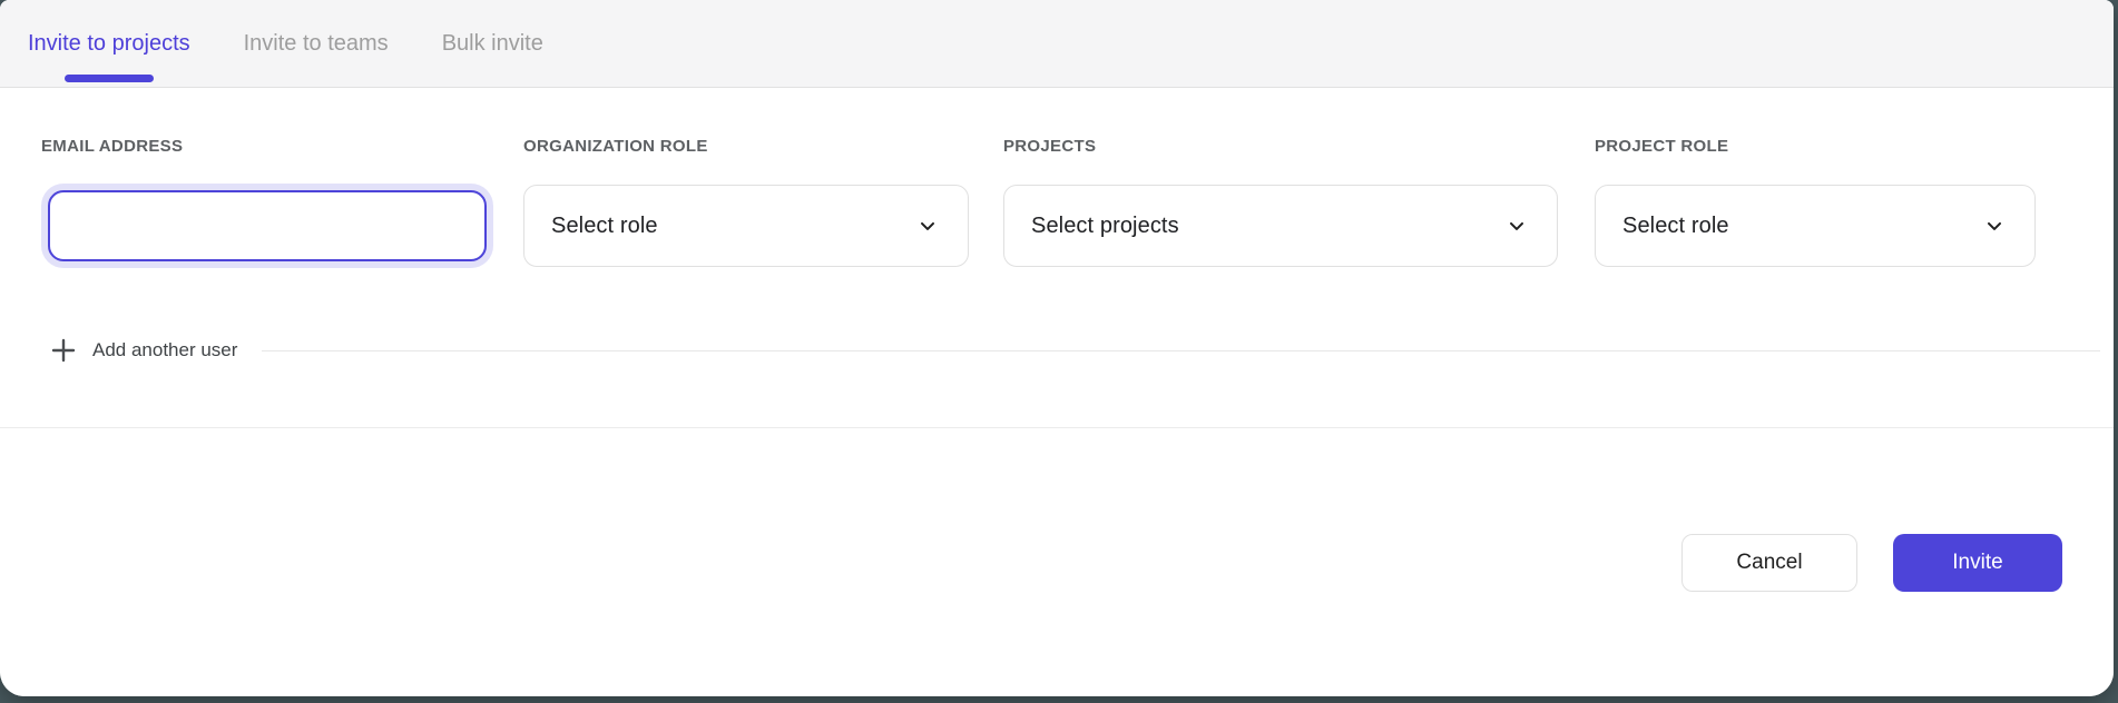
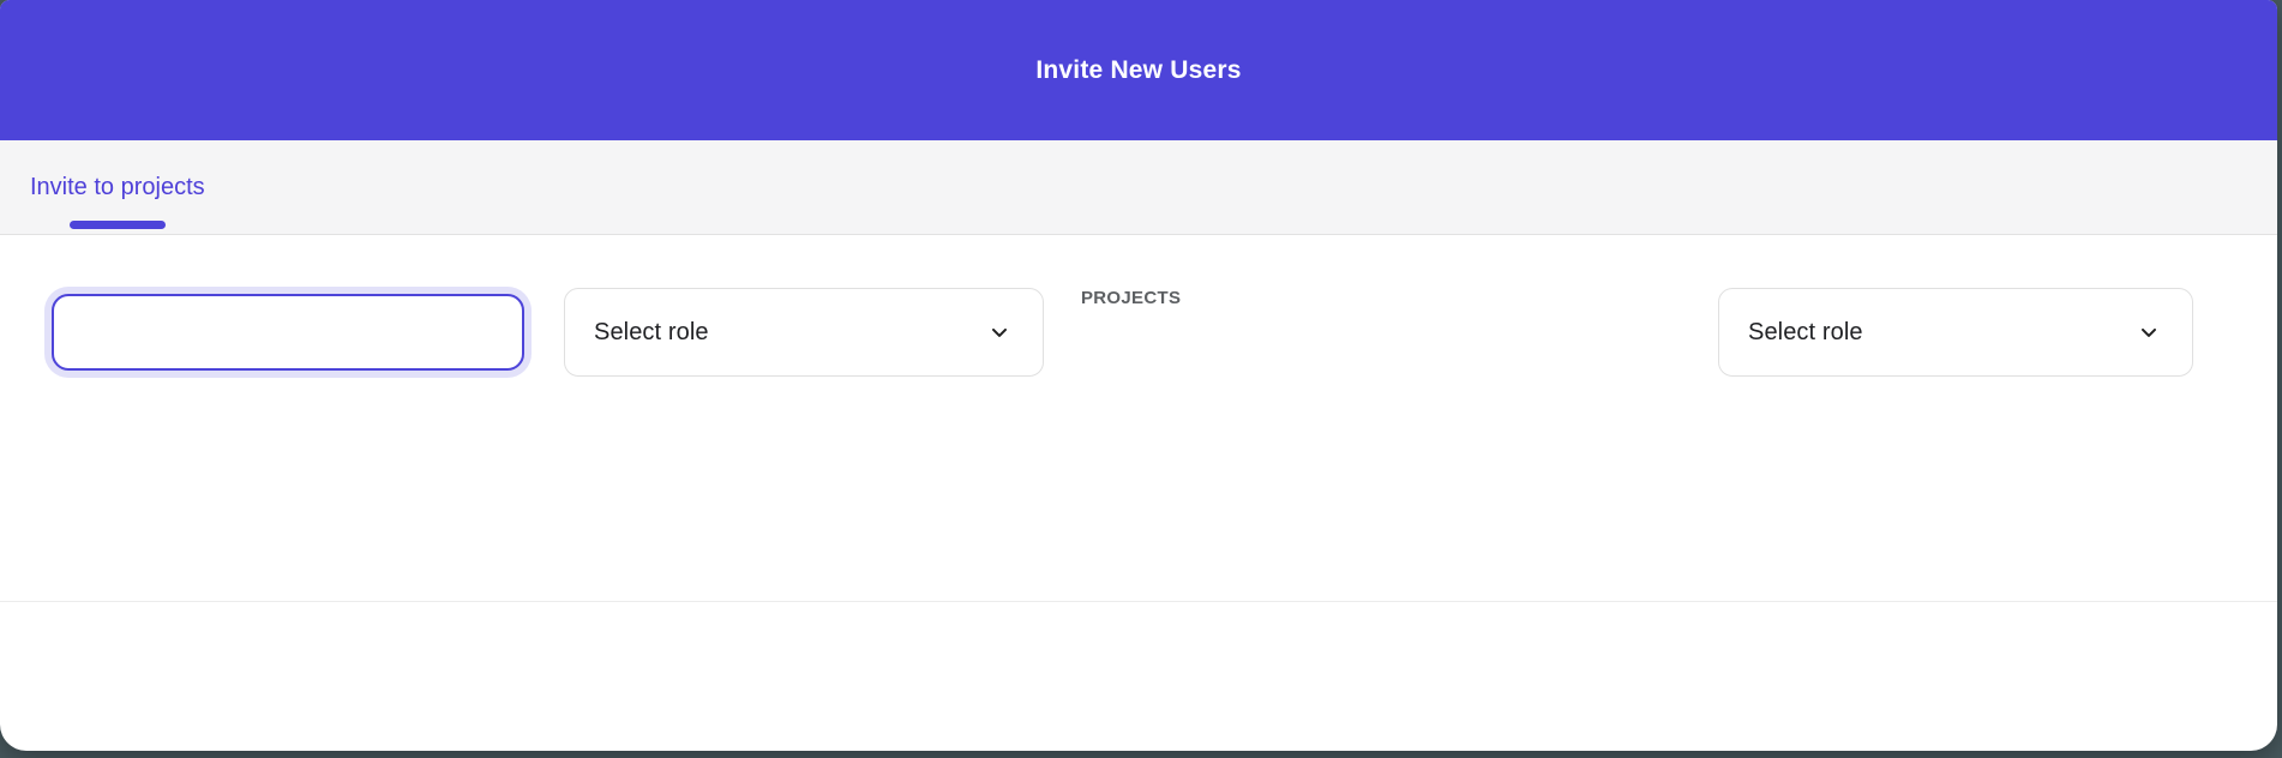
+ Invite New Users
  Invite to projects
- Invite to teams
- Bulk invite
- EMAIL ADDRESS
- ORGANIZATION ROLE
  Select role
  PROJECTS
- Select projects
- PROJECT ROLE
  Select role
- Add another user
- Cancel
- Invite
